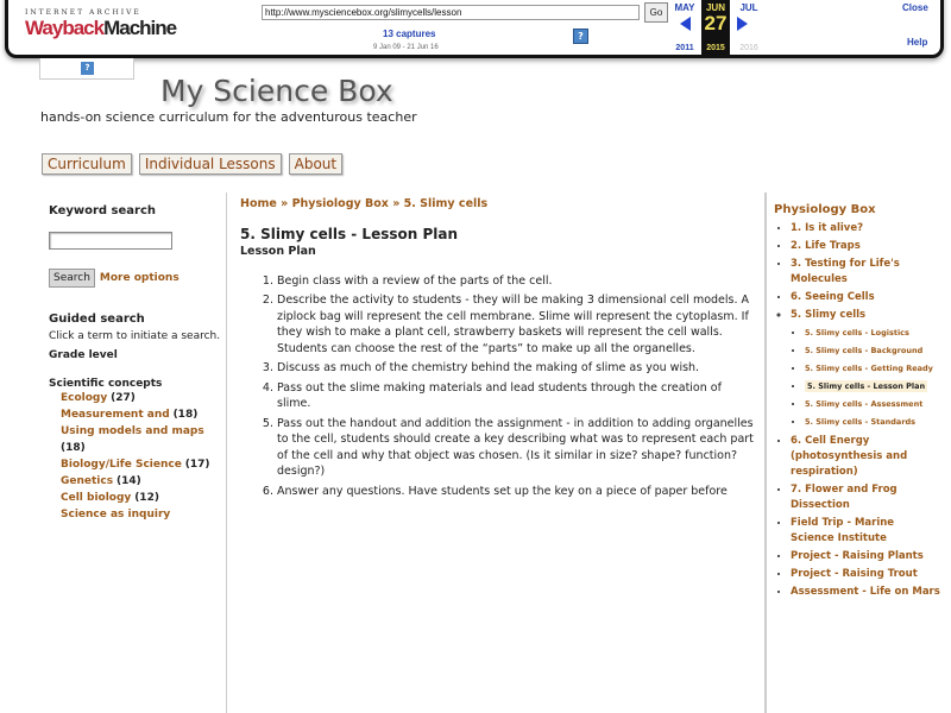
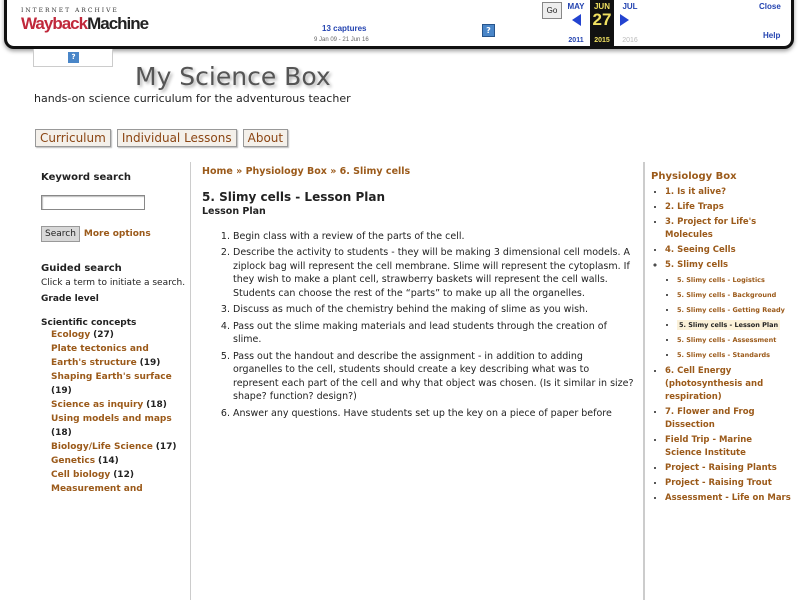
  WaybackMachine
- http://www.mysciencebox.org/slimycells/lesson
  Go
  13 captures
  ?
  MAY
  JUN
  27
  JUL
  Close
  Help
  ?
  My Science Box
  hands-on science curriculum for the adventurous teacher
  Curriculum
  Individual Lessons
  About
  Keyword search
  Search
  More options
  Guided search
  Click a term to initiate a search.
  Grade level
  Scientific concepts
  Ecology (27)
+ Plate tectonics and Earth's structure (19)
+ Shaping Earth's surface (19)
- Measurement and (18)
+ Science as inquiry (18)
  Using models and maps (18)
  Biology/Life Science (17)
  Genetics (14)
  Cell biology (12)
- Science as inquiry
+ Measurement and
- Home » Physiology Box » 5. Slimy cells
+ Home » Physiology Box » 6. Slimy cells
  5. Slimy cells - Lesson Plan
  Lesson Plan
  Begin class with a review of the parts of the cell.
  Describe the activity to students - they will be making 3 dimensional cell models. A ziplock bag will represent the cell membrane. Slime will represent the cytoplasm. If they wish to make a plant cell, strawberry baskets will represent the cell walls. Students can choose the rest of the “parts” to make up all the organelles.
  Discuss as much of the chemistry behind the making of slime as you wish.
  Pass out the slime making materials and lead students through the creation of slime.
- Pass out the handout and addition the assignment - in addition to adding organelles to the cell, students should create a key describing what was to represent each part of the cell and why that object was chosen. (Is it similar in size? shape? function? design?)
+ Pass out the handout and describe the assignment - in addition to adding organelles to the cell, students should create a key describing what was to represent each part of the cell and why that object was chosen. (Is it similar in size? shape? function? design?)
  Answer any questions. Have students set up the key on a piece of paper before
  Physiology Box
  1. Is it alive?
  2. Life Traps
- 3. Testing for Life's Molecules
+ 3. Project for Life's Molecules
- 6. Seeing Cells
+ 4. Seeing Cells
  5. Slimy cells
  5. Slimy cells - Logistics
  5. Slimy cells - Background
  5. Slimy cells - Getting Ready
  5. Slimy cells - Lesson Plan
  5. Slimy cells - Assessment
  5. Slimy cells - Standards
  6. Cell Energy (photosynthesis and respiration)
  7. Flower and Frog Dissection
  Field Trip - Marine Science Institute
  Project - Raising Plants
  Project - Raising Trout
  Assessment - Life on Mars
